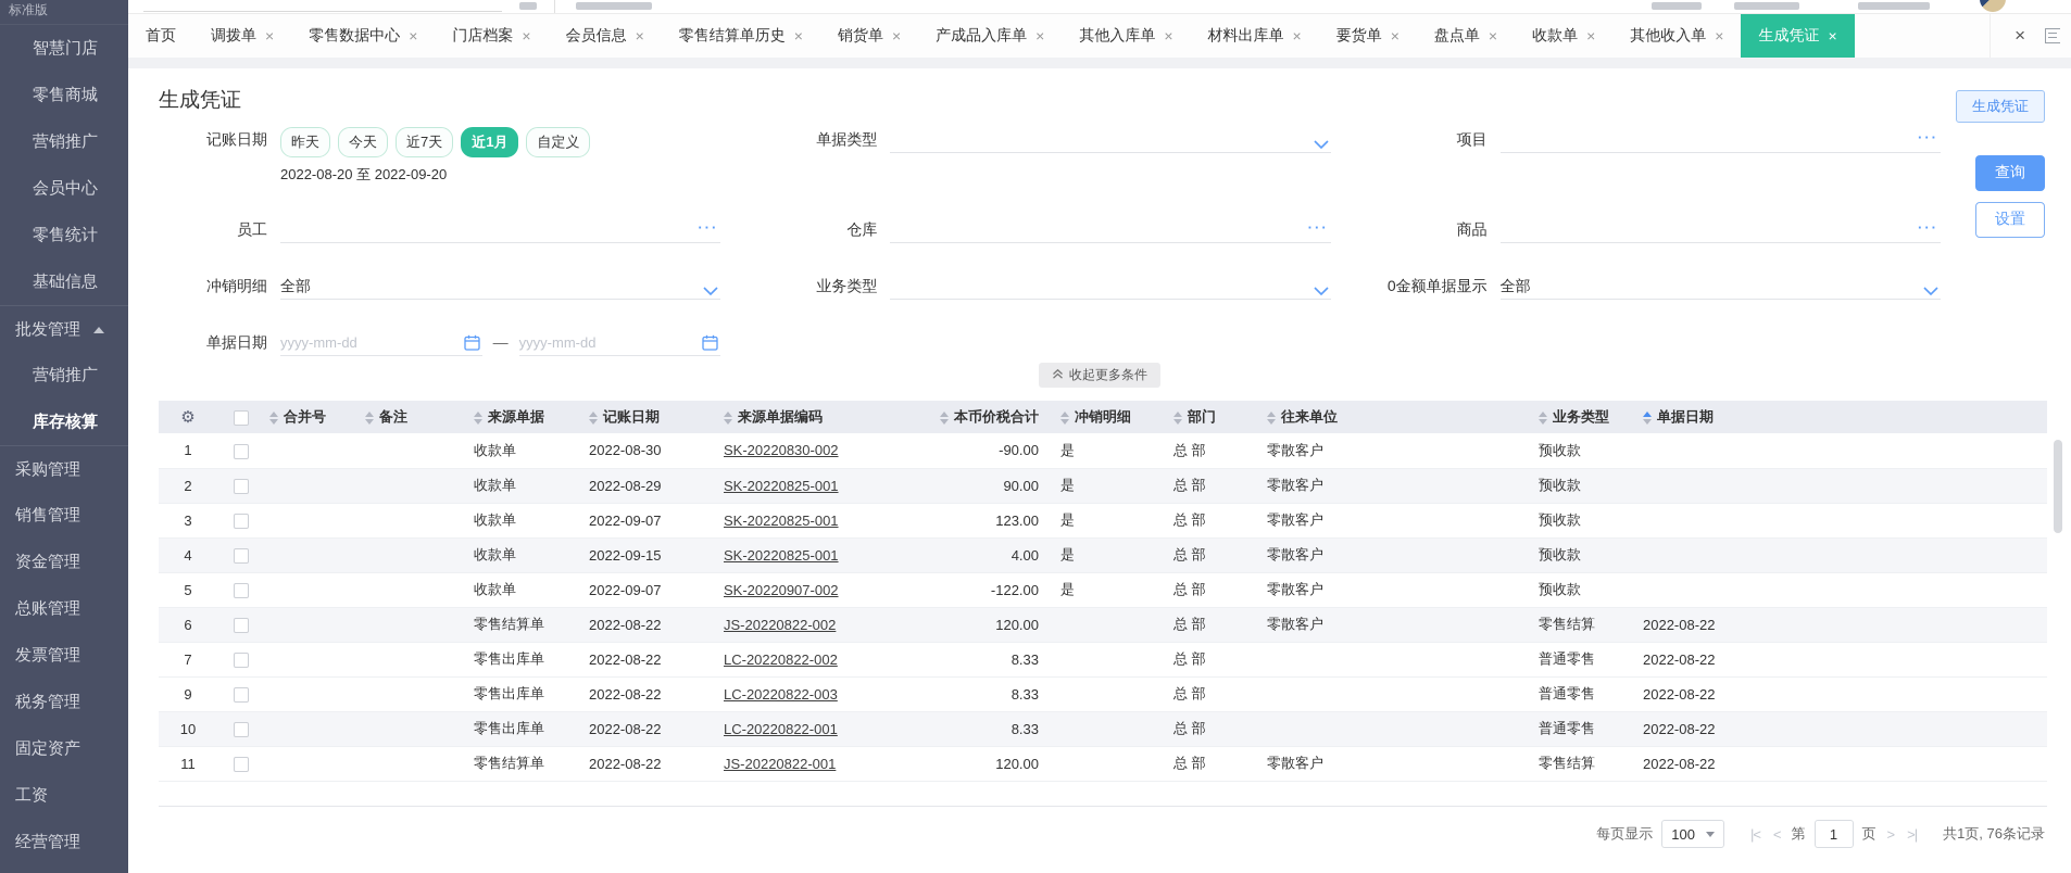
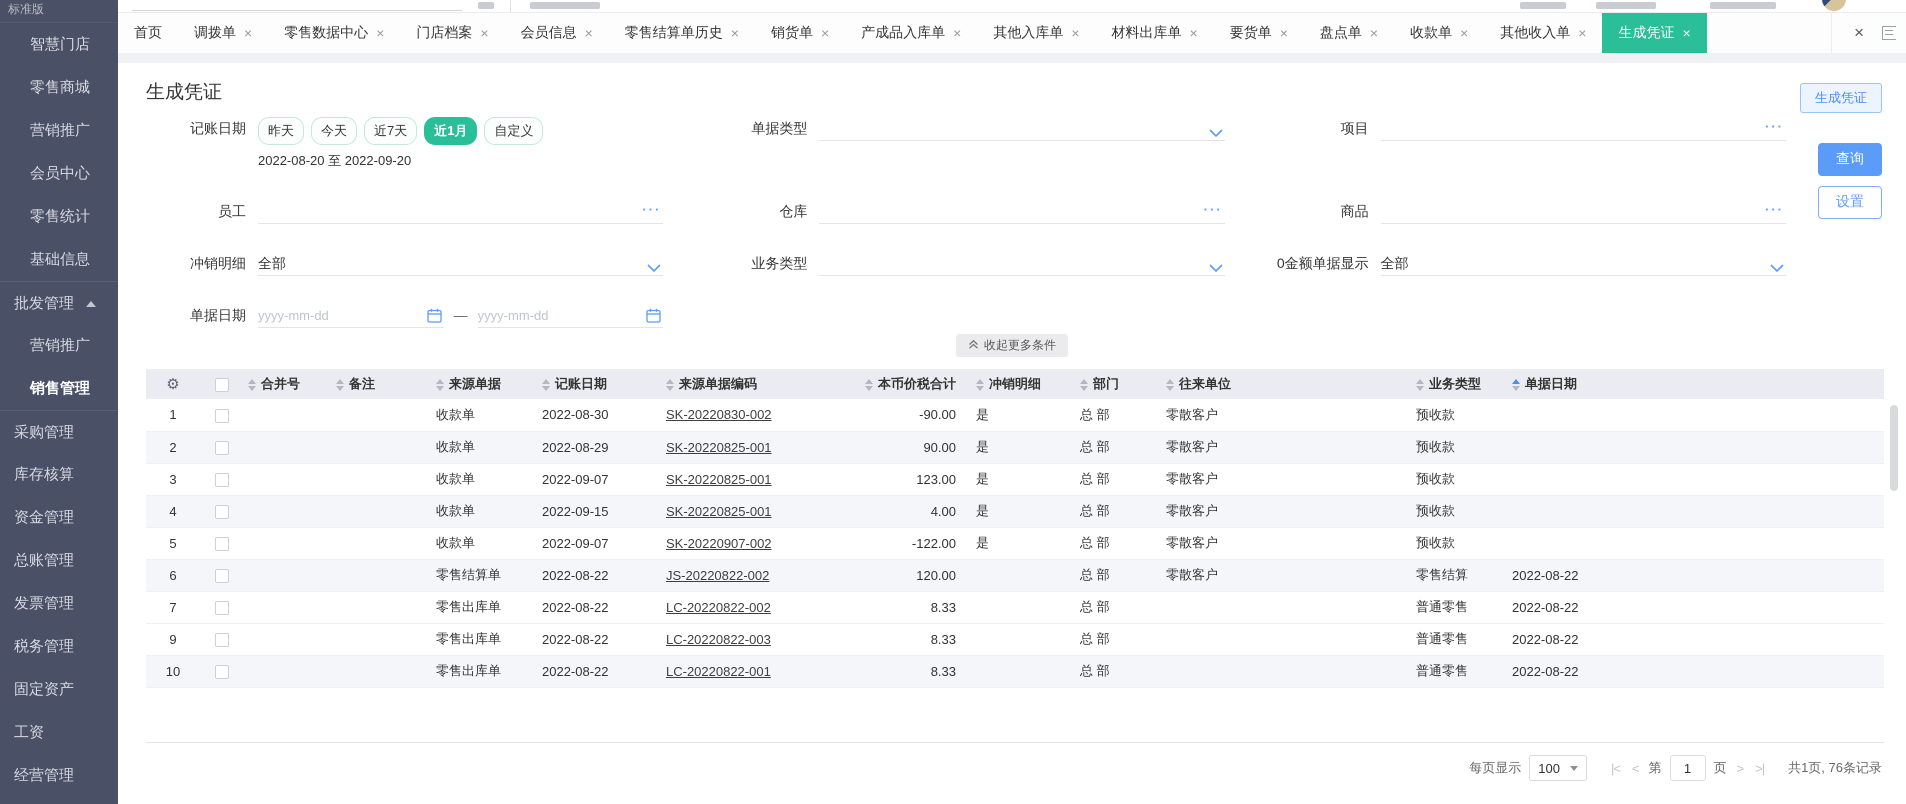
  标准版
  智慧门店
  零售商城
  营销推广
  会员中心
  零售统计
  基础信息
  批发管理
  营销推广
- 库存核算
+ 销售管理
  采购管理
- 销售管理
+ 库存核算
  资金管理
  总账管理
  发票管理
  税务管理
  固定资产
  工资
  经营管理
  首页
  调拨单
  ×
  零售数据中心
  ×
  门店档案
  ×
  会员信息
  ×
  零售结算单历史
  ×
  销货单
  ×
  产成品入库单
  ×
  其他入库单
  ×
  材料出库单
  ×
  要货单
  ×
  盘点单
  ×
  收款单
  ×
  其他收入单
  ×
  生成凭证
  ×
  ×
  生成凭证
  生成凭证
  记账日期
  昨天
  今天
  近7天
  近1月
  自定义
  2022-08-20 至 2022-09-20
  单据类型
  项目
  ···
  员工
  ···
  仓库
  ···
  商品
  ···
  冲销明细
  全部
  业务类型
  0金额单据显示
  全部
  单据日期
  yyyy-mm-dd
  —
  yyyy-mm-dd
  查询
  设置
  收起更多条件
  ⚙		合并号	备注	来源单据	记账日期	来源单据编码	本币价税合计	冲销明细	部门	往来单位	业务类型	单据日期
  1				收款单	2022-08-30	SK-20220830-002	-90.00	是	总 部	零散客户	预收款
  2				收款单	2022-08-29	SK-20220825-001	90.00	是	总 部	零散客户	预收款
  3				收款单	2022-09-07	SK-20220825-001	123.00	是	总 部	零散客户	预收款
  4				收款单	2022-09-15	SK-20220825-001	4.00	是	总 部	零散客户	预收款
  5				收款单	2022-09-07	SK-20220907-002	-122.00	是	总 部	零散客户	预收款
  6				零售结算单	2022-08-22	JS-20220822-002	120.00		总 部	零散客户	零售结算	2022-08-22
  7				零售出库单	2022-08-22	LC-20220822-002	8.33		总 部		普通零售	2022-08-22
  9				零售出库单	2022-08-22	LC-20220822-003	8.33		总 部		普通零售	2022-08-22
  10				零售出库单	2022-08-22	LC-20220822-001	8.33		总 部		普通零售	2022-08-22
- 11				零售结算单	2022-08-22	JS-20220822-001	120.00		总 部	零散客户	零售结算	2022-08-22
  每页显示
  100
  |<
  <
  第
  1
  页
  >
  >|
  共1页, 76条记录
